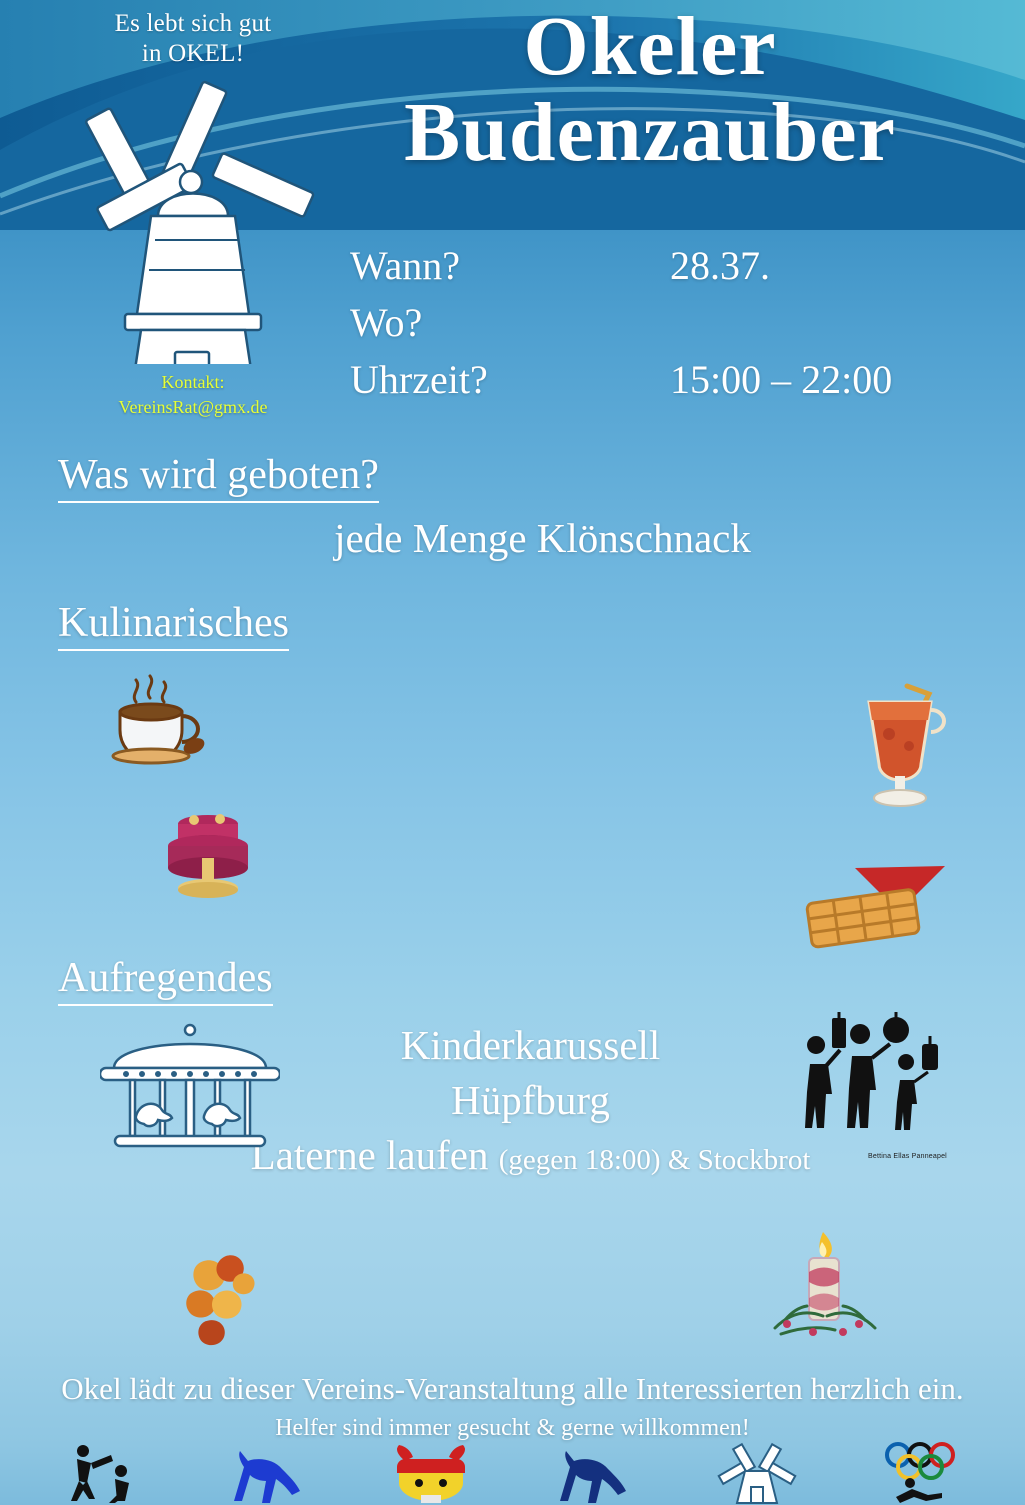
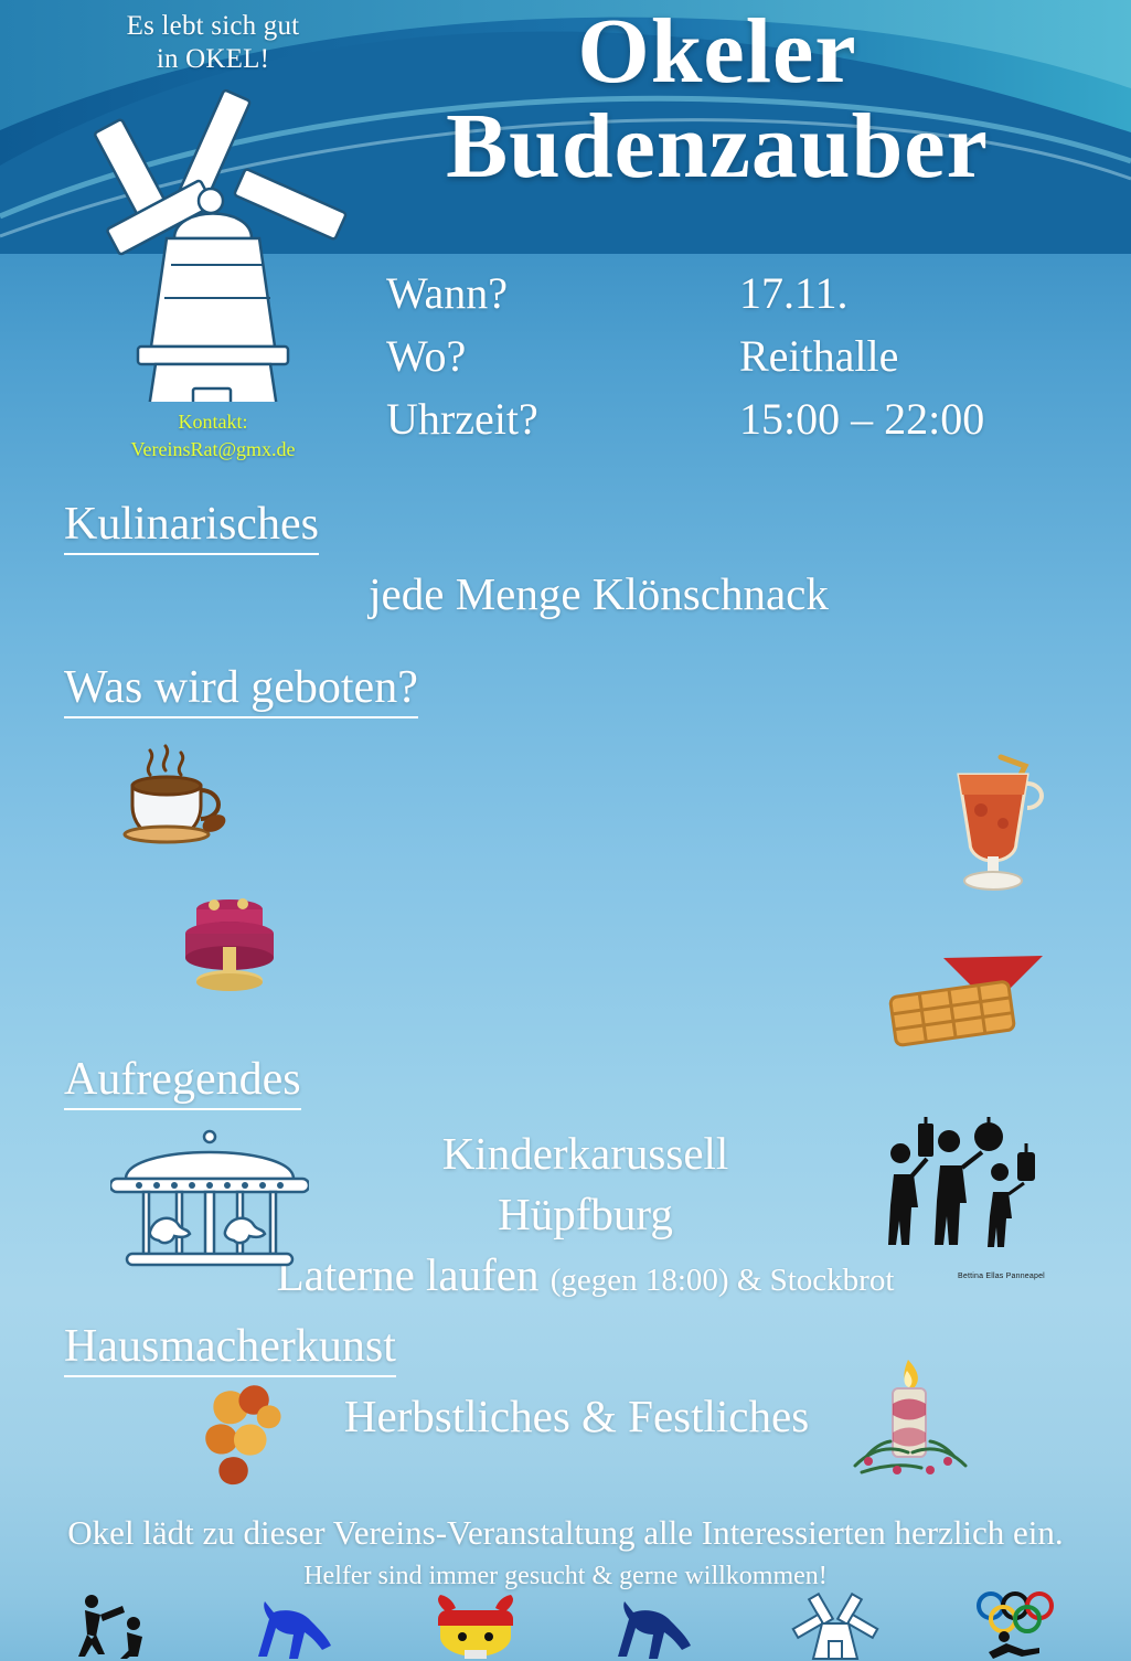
  Es lebt sich gut
  in OKEL!
  Kontakt:
  VereinsRat@gmx.de
  Okeler
  Budenzauber
  Wann?
- 28.37.
+ 17.11.
  Wo?
+ Reithalle
  Uhrzeit?
  15:00 – 22:00
- Was wird geboten?
+ Kulinarisches
  jede Menge Klönschnack
- Kulinarisches
+ Was wird geboten?
  Aufregendes
  Kinderkarussell
  Hüpfburg
  Laterne laufen (gegen 18:00) & Stockbrot
+ Hausmacherkunst
+ Herbstliches & Festliches
  Okel lädt zu dieser Vereins-Veranstaltung alle Interessierten herzlich ein.
  Helfer sind immer gesucht & gerne willkommen!
